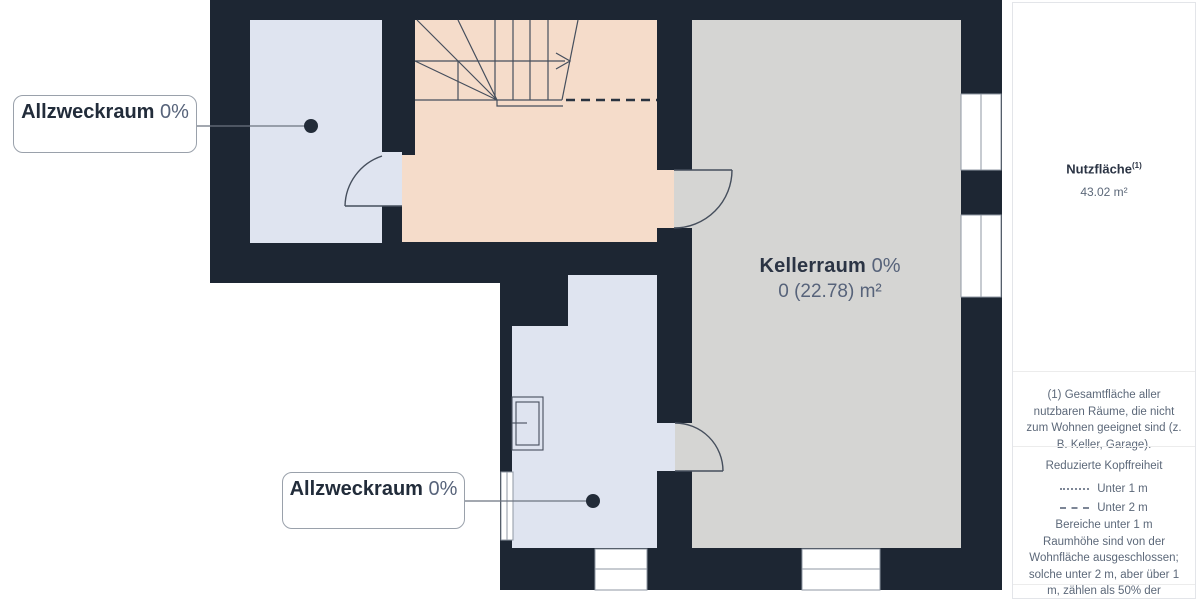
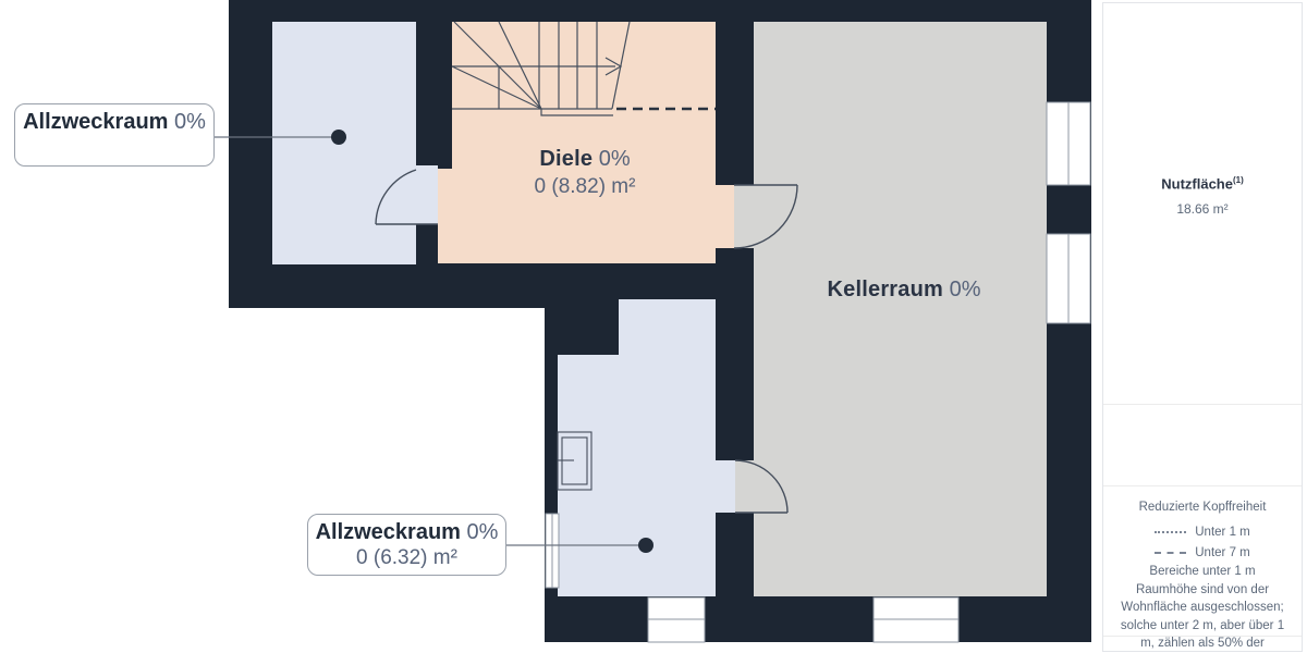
+ Diele 0%
+ 0 (8.82) m²
  Kellerraum 0%
- 0 (22.78) m²
  Allzweckraum 0%
  Allzweckraum 0%
+ 0 (6.32) m²
  Nutzfläche(1)
- 43.02 m²
+ 18.66 m²
- (1) Gesamtfläche aller nutzbaren Räume, die nicht zum Wohnen geeignet sind (z. B. Keller, Garage).
  Reduzierte Kopffreiheit
  Unter 1 m
- Unter 2 m
+ Unter 7 m
  Bereiche unter 1 m Raumhöhe sind von der Wohnfläche ausgeschlossen; solche unter 2 m, aber über 1 m, zählen als 50% der
